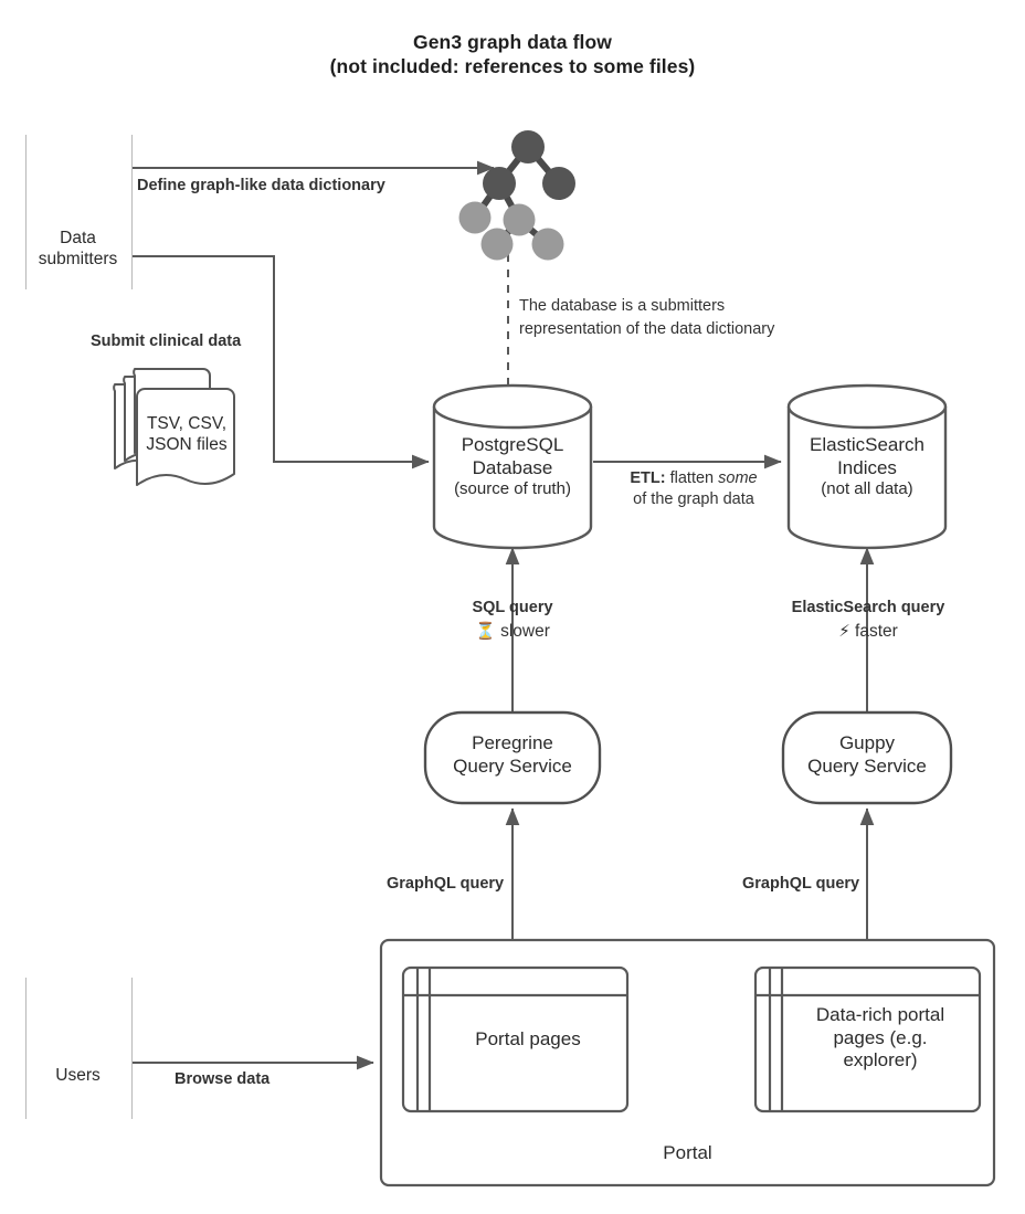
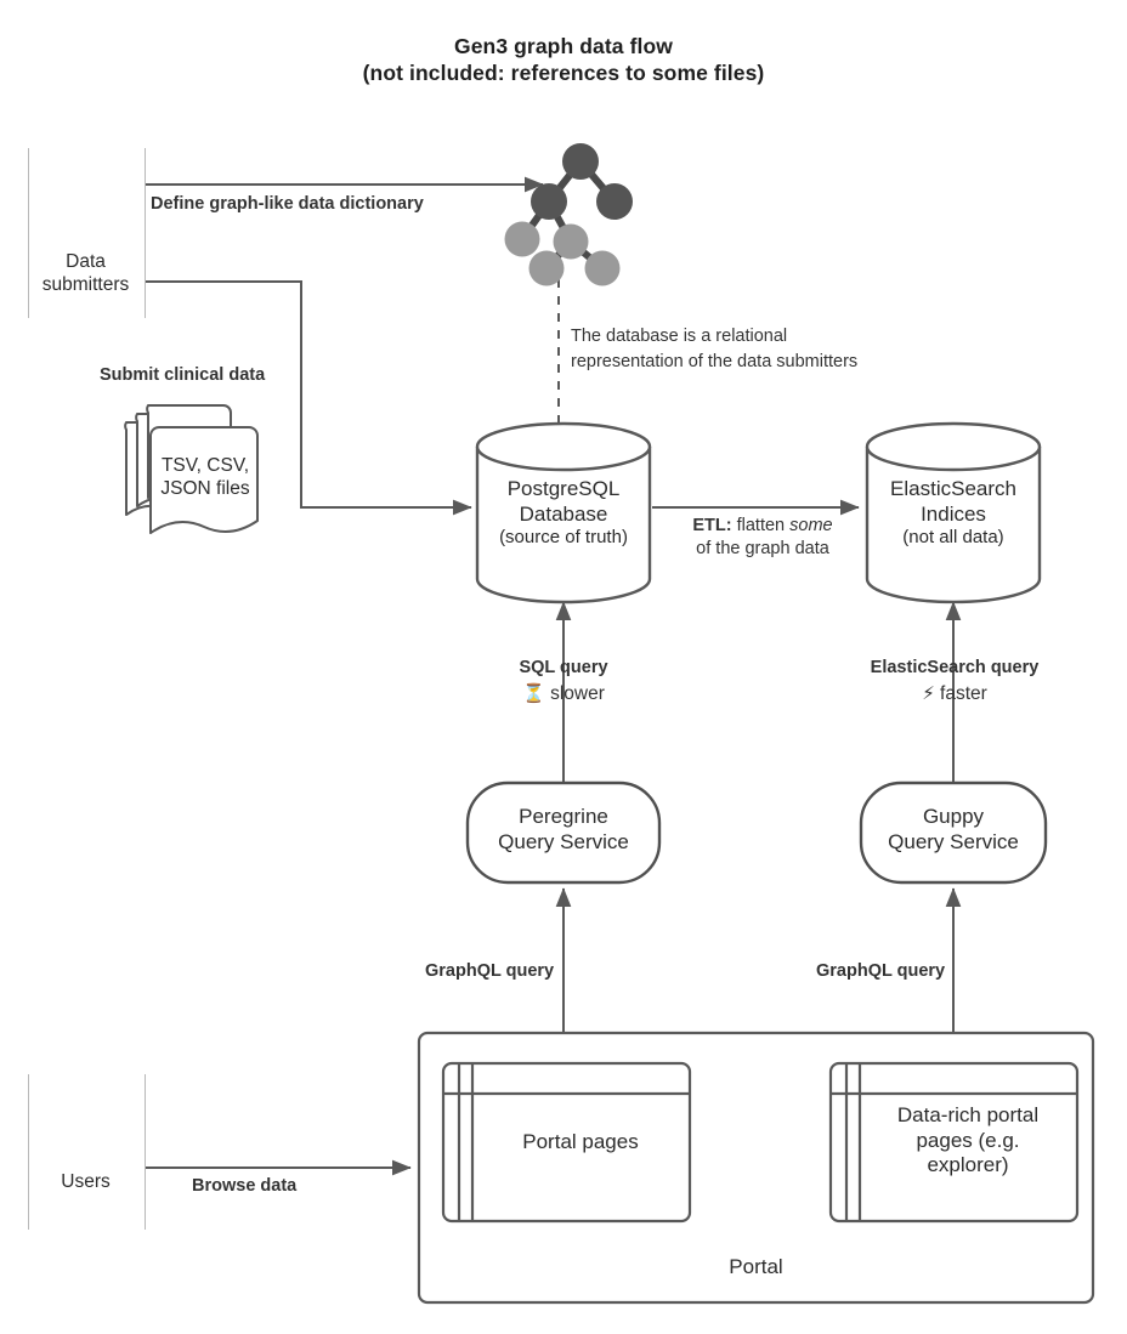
  Gen3 graph data flow
  (not included: references to some files)
  Data
  submitters
  Users
  Define graph-like data dictionary
  Submit clinical data
  ETL: flatten some
  of the graph data
  SQL query
  ⏳ slower
  ElasticSearch query
  ⚡ faster
  GraphQL query
  GraphQL query
  Browse data
- The database is a submitters
+ The database is a relational
- representation of the data dictionary
+ representation of the data submitters
  TSV, CSV,
  JSON files
  PostgreSQL
  Database
  (source of truth)
  ElasticSearch
  Indices
  (not all data)
  Peregrine
  Query Service
  Guppy
  Query Service
  Portal pages
  Data-rich portal
  pages (e.g.
  explorer)
  Portal
